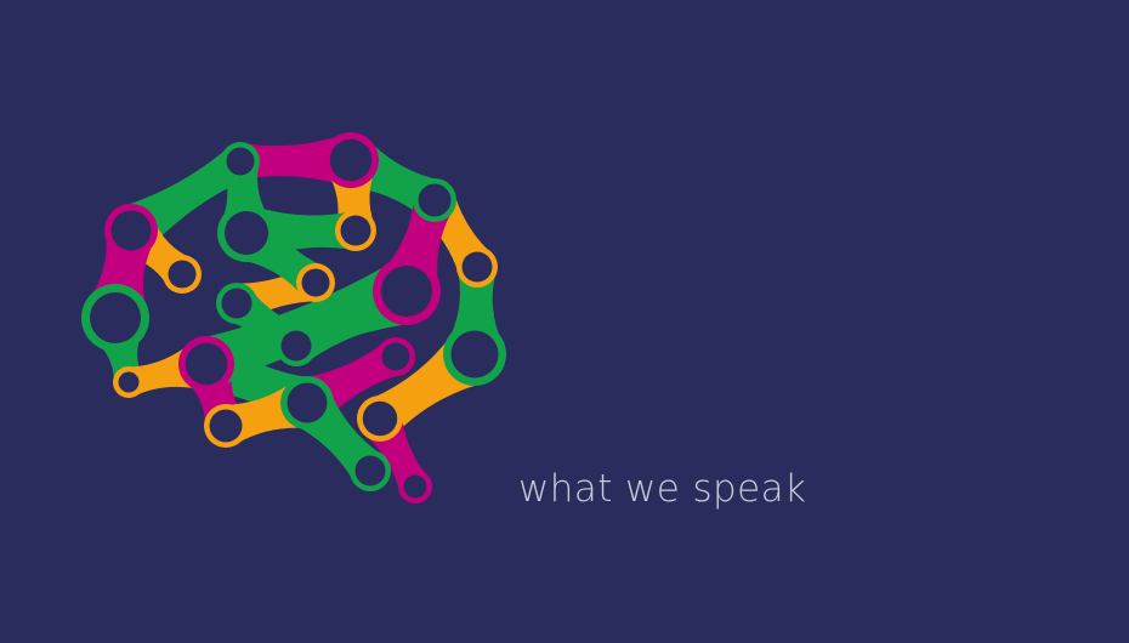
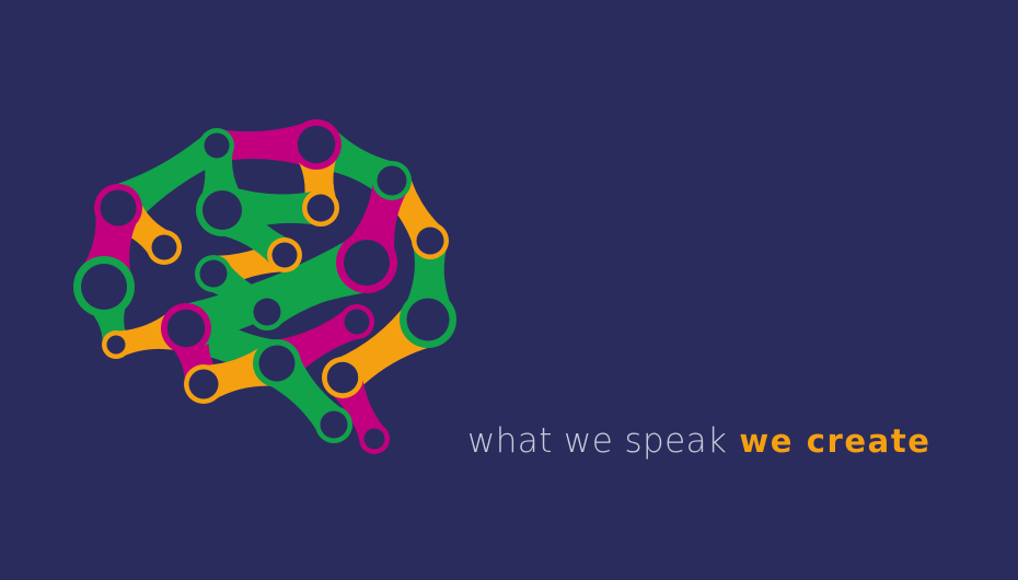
  what we speak
+ we create
